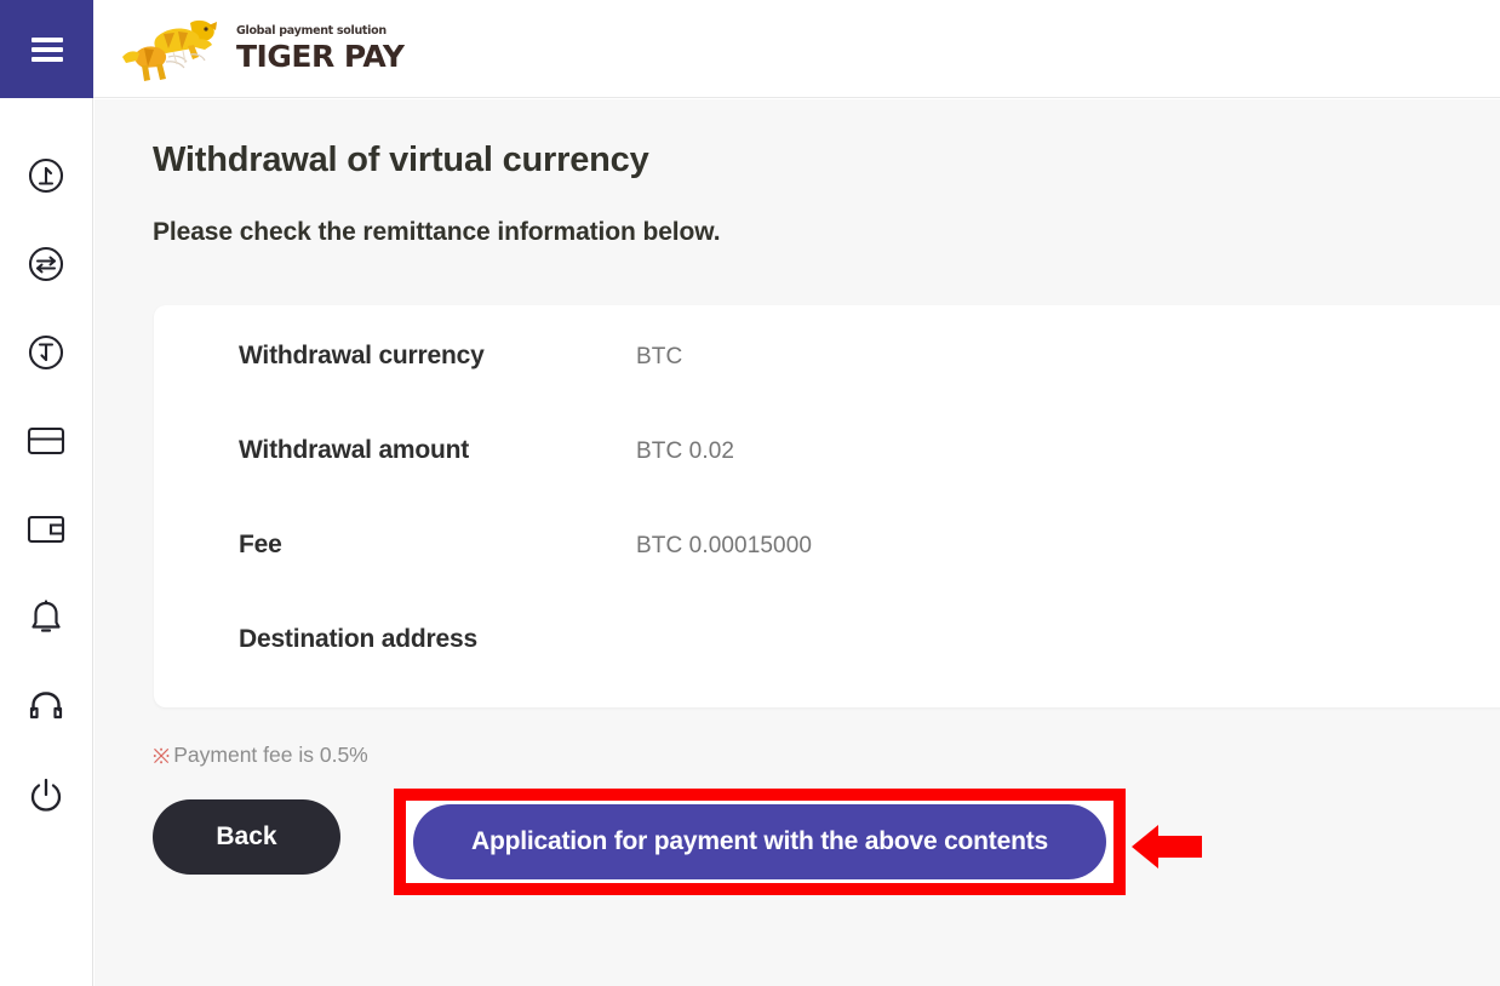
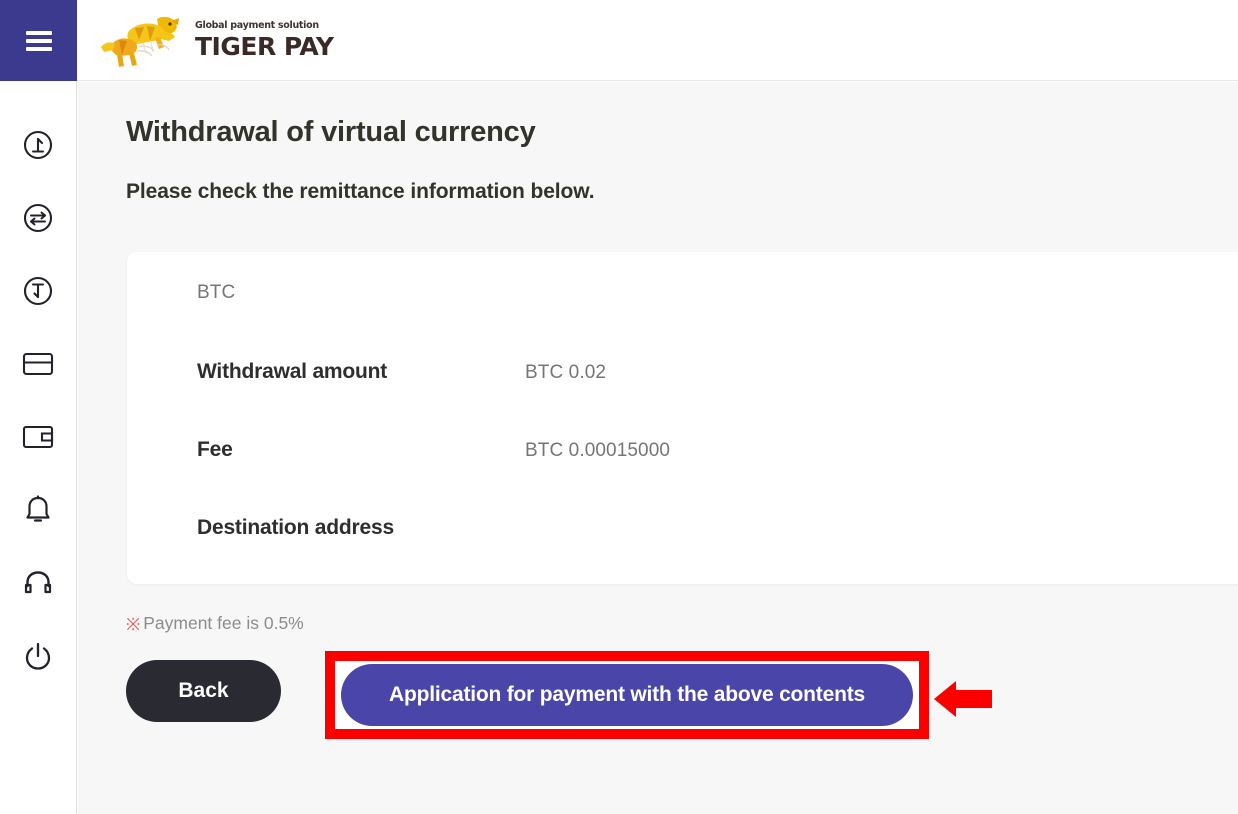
  Global payment solution
  TIGER PAY
  Withdrawal of virtual currency
  Please check the remittance information below.
- Withdrawal currency
  BTC
  Withdrawal amount
  BTC 0.02
  Fee
  BTC 0.00015000
  Destination address
  ※
  Payment fee is 0.5%
  Back
  Application for payment with the above contents
